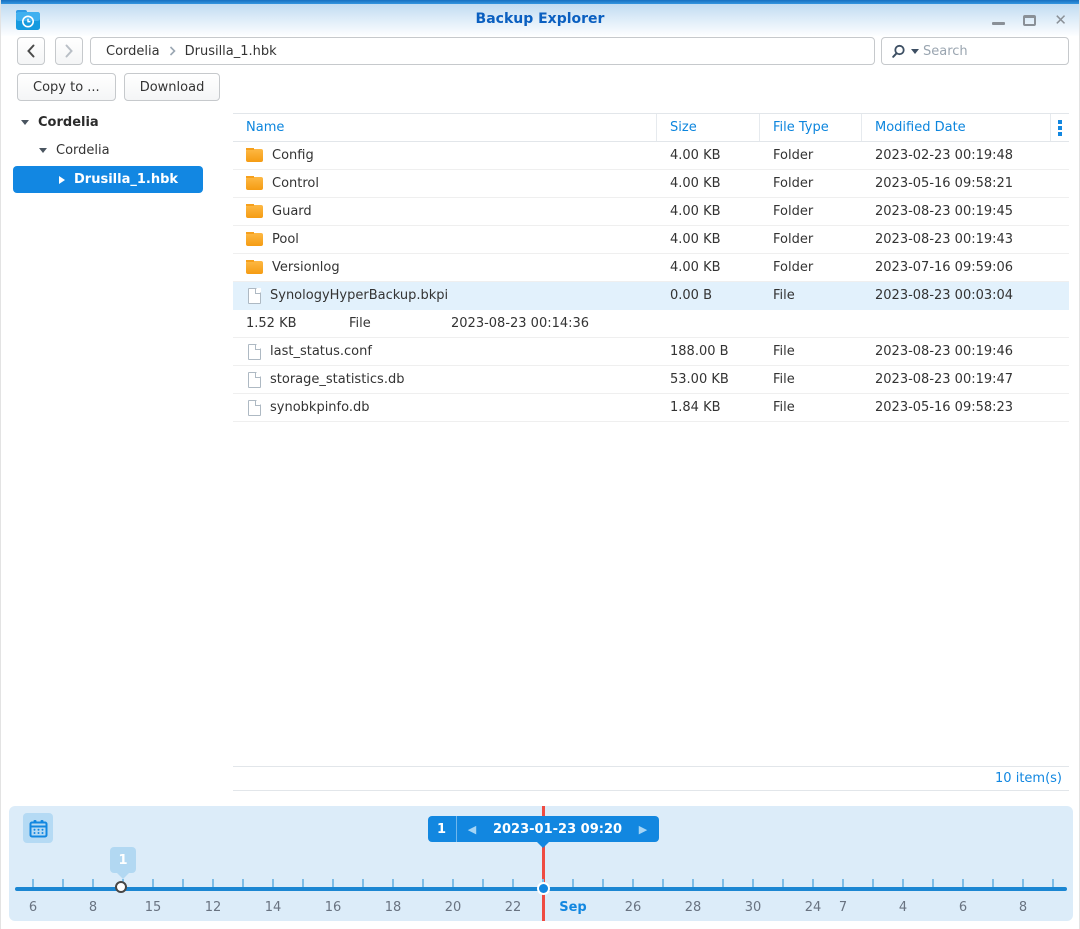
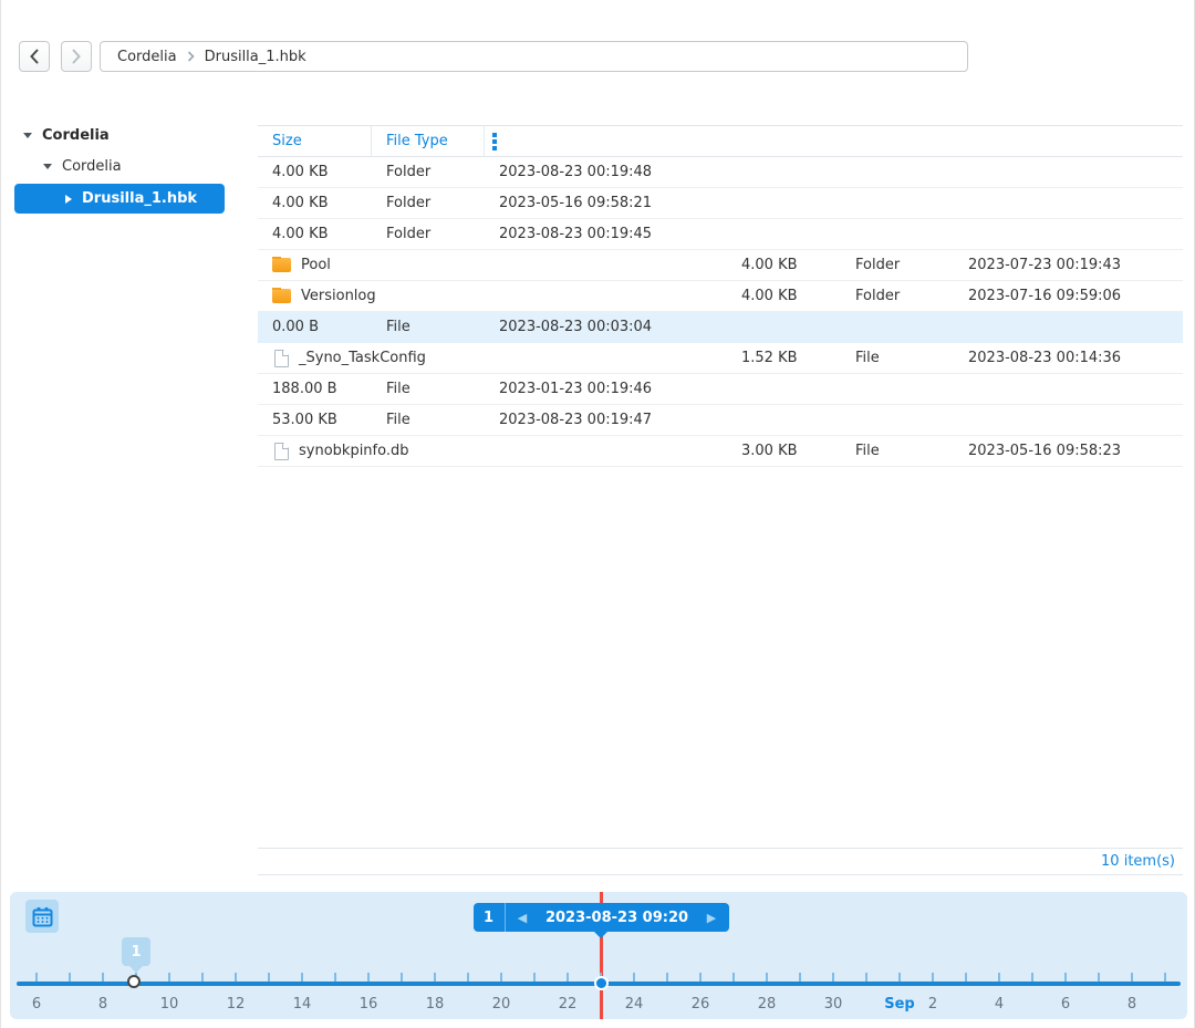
- Backup Explorer
- ✕
  Cordelia
  Drusilla_1.hbk
- Search
- Copy to ...
- Download
  Cordelia
  Cordelia
  Drusilla_1.hbk
- Name
  Size
  File Type
- Modified Date
- Config
  4.00 KB
  Folder
- 2023-02-23 00:19:48
+ 2023-08-23 00:19:48
- Control
  4.00 KB
  Folder
  2023-05-16 09:58:21
- Guard
  4.00 KB
  Folder
  2023-08-23 00:19:45
  Pool
  4.00 KB
  Folder
- 2023-08-23 00:19:43
+ 2023-07-23 00:19:43
  Versionlog
  4.00 KB
  Folder
  2023-07-16 09:59:06
- SynologyHyperBackup.bkpi
  0.00 B
  File
  2023-08-23 00:03:04
+ _Syno_TaskConfig
  1.52 KB
  File
  2023-08-23 00:14:36
- last_status.conf
  188.00 B
  File
- 2023-08-23 00:19:46
+ 2023-01-23 00:19:46
- storage_statistics.db
  53.00 KB
  File
  2023-08-23 00:19:47
  synobkpinfo.db
- 1.84 KB
+ 3.00 KB
  File
  2023-05-16 09:58:23
  10 item(s)
  6
  8
- 15
+ 10
  12
  14
  16
  18
  20
  22
- Sep
+ 24
  26
  28
  30
- 24
+ Sep
- 7
+ 2
  4
  6
  8
  1
  1
  ◀
- 2023-01-23 09:20
+ 2023-08-23 09:20
  ▶
